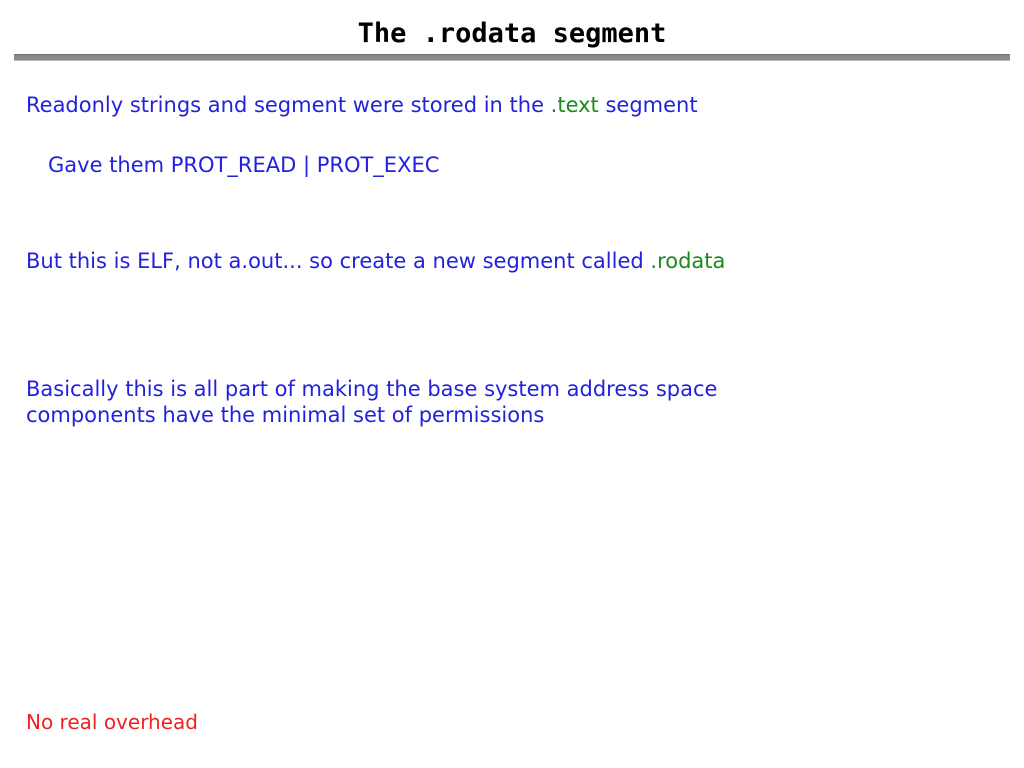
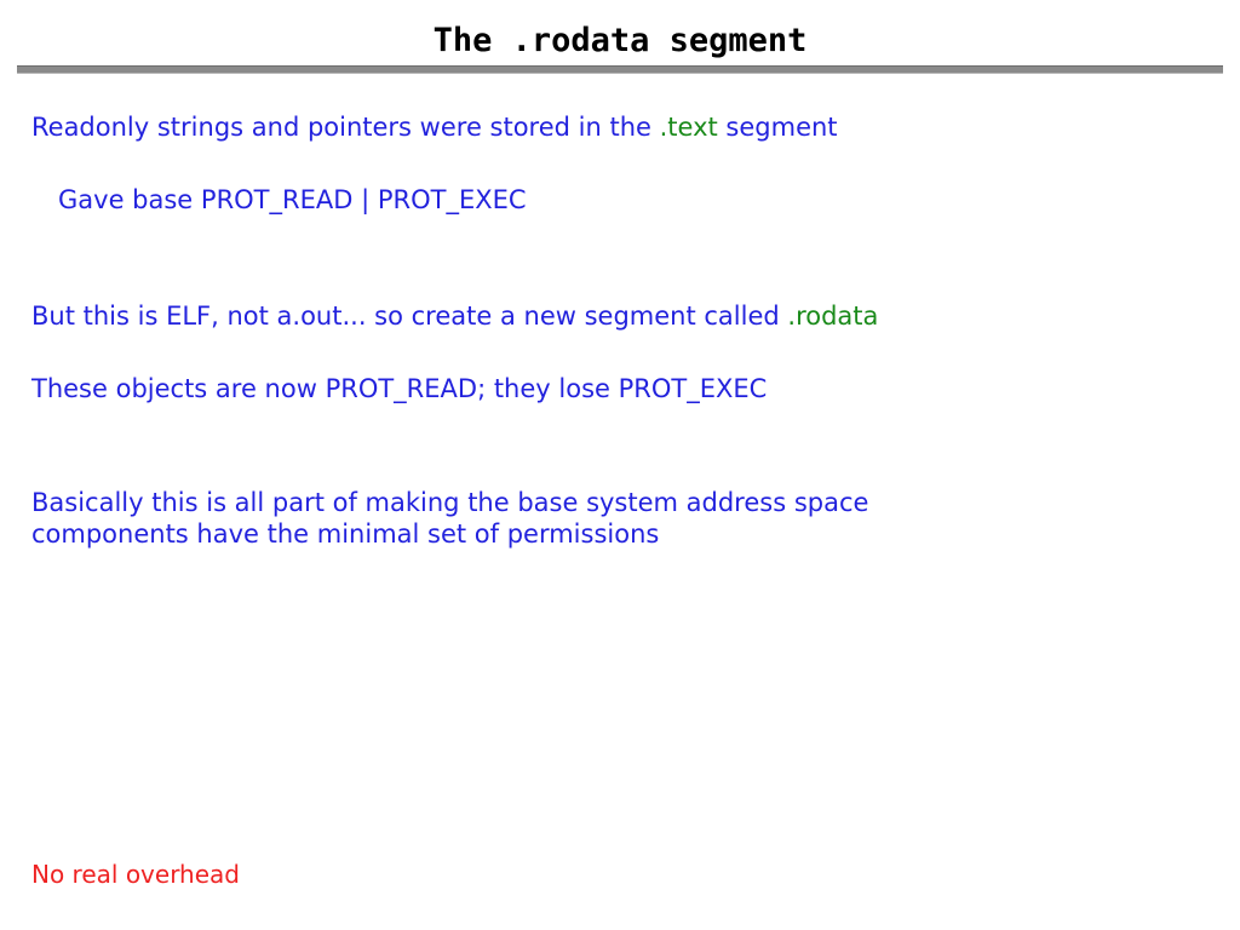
  The .rodata segment
- Readonly strings and segment were stored in the .text segment
+ Readonly strings and pointers were stored in the .text segment
- Gave them PROT_READ | PROT_EXEC
+ Gave base PROT_READ | PROT_EXEC
  But this is ELF, not a.out... so create a new segment called .rodata
+ These objects are now PROT_READ; they lose PROT_EXEC
  Basically this is all part of making the base system address space
  components have the minimal set of permissions
  No real overhead
